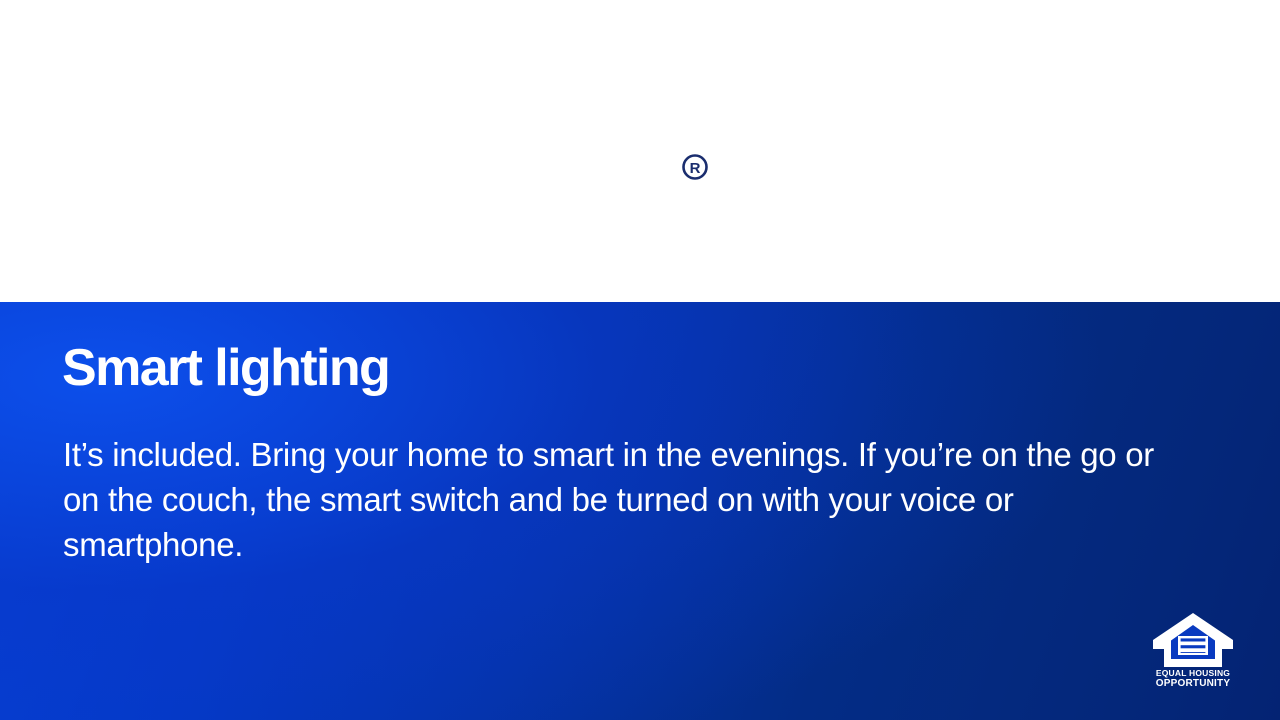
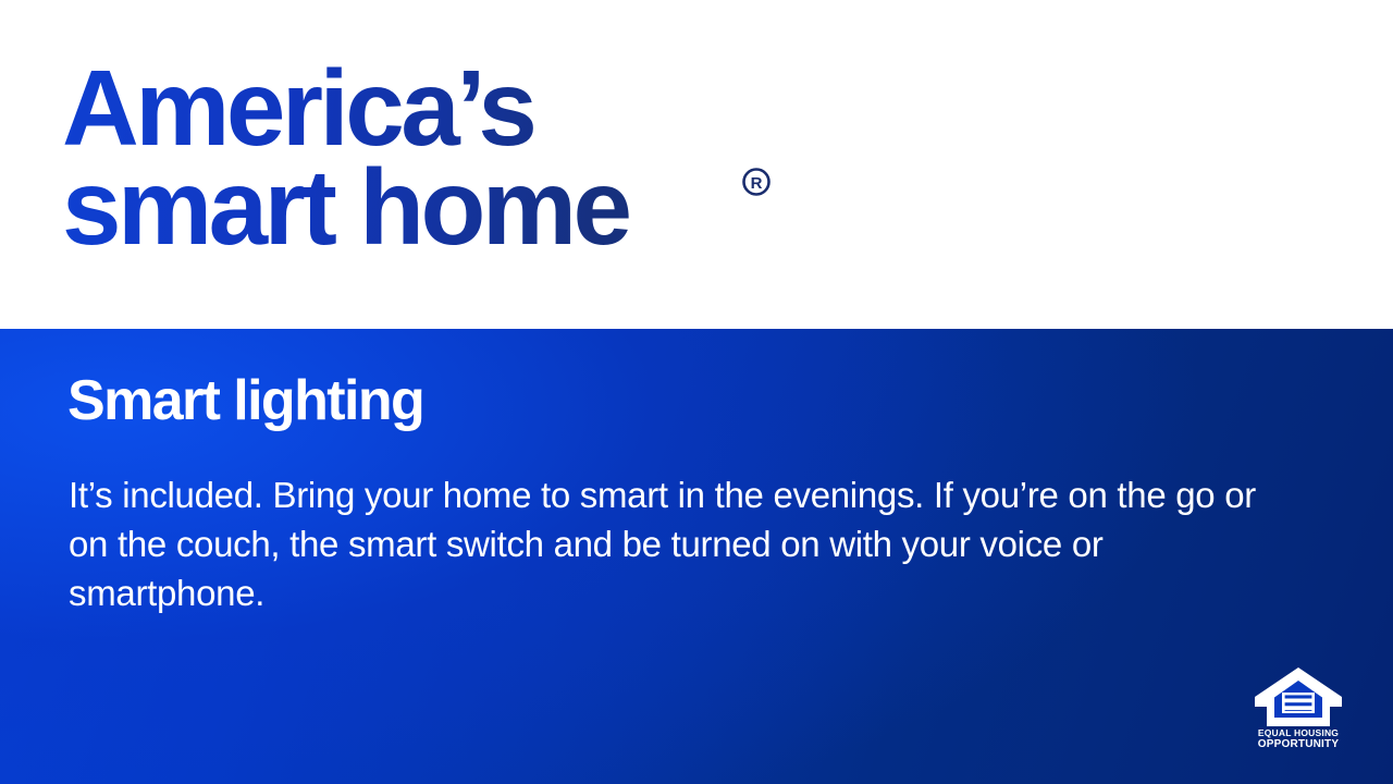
+ America’s
+ smart home
  R
  Smart lighting
  It’s included. Bring your home to smart in the evenings. If you’re on the go or on the couch, the smart switch and be turned on with your voice or smartphone.
  EQUAL HOUSING
  OPPORTUNITY
